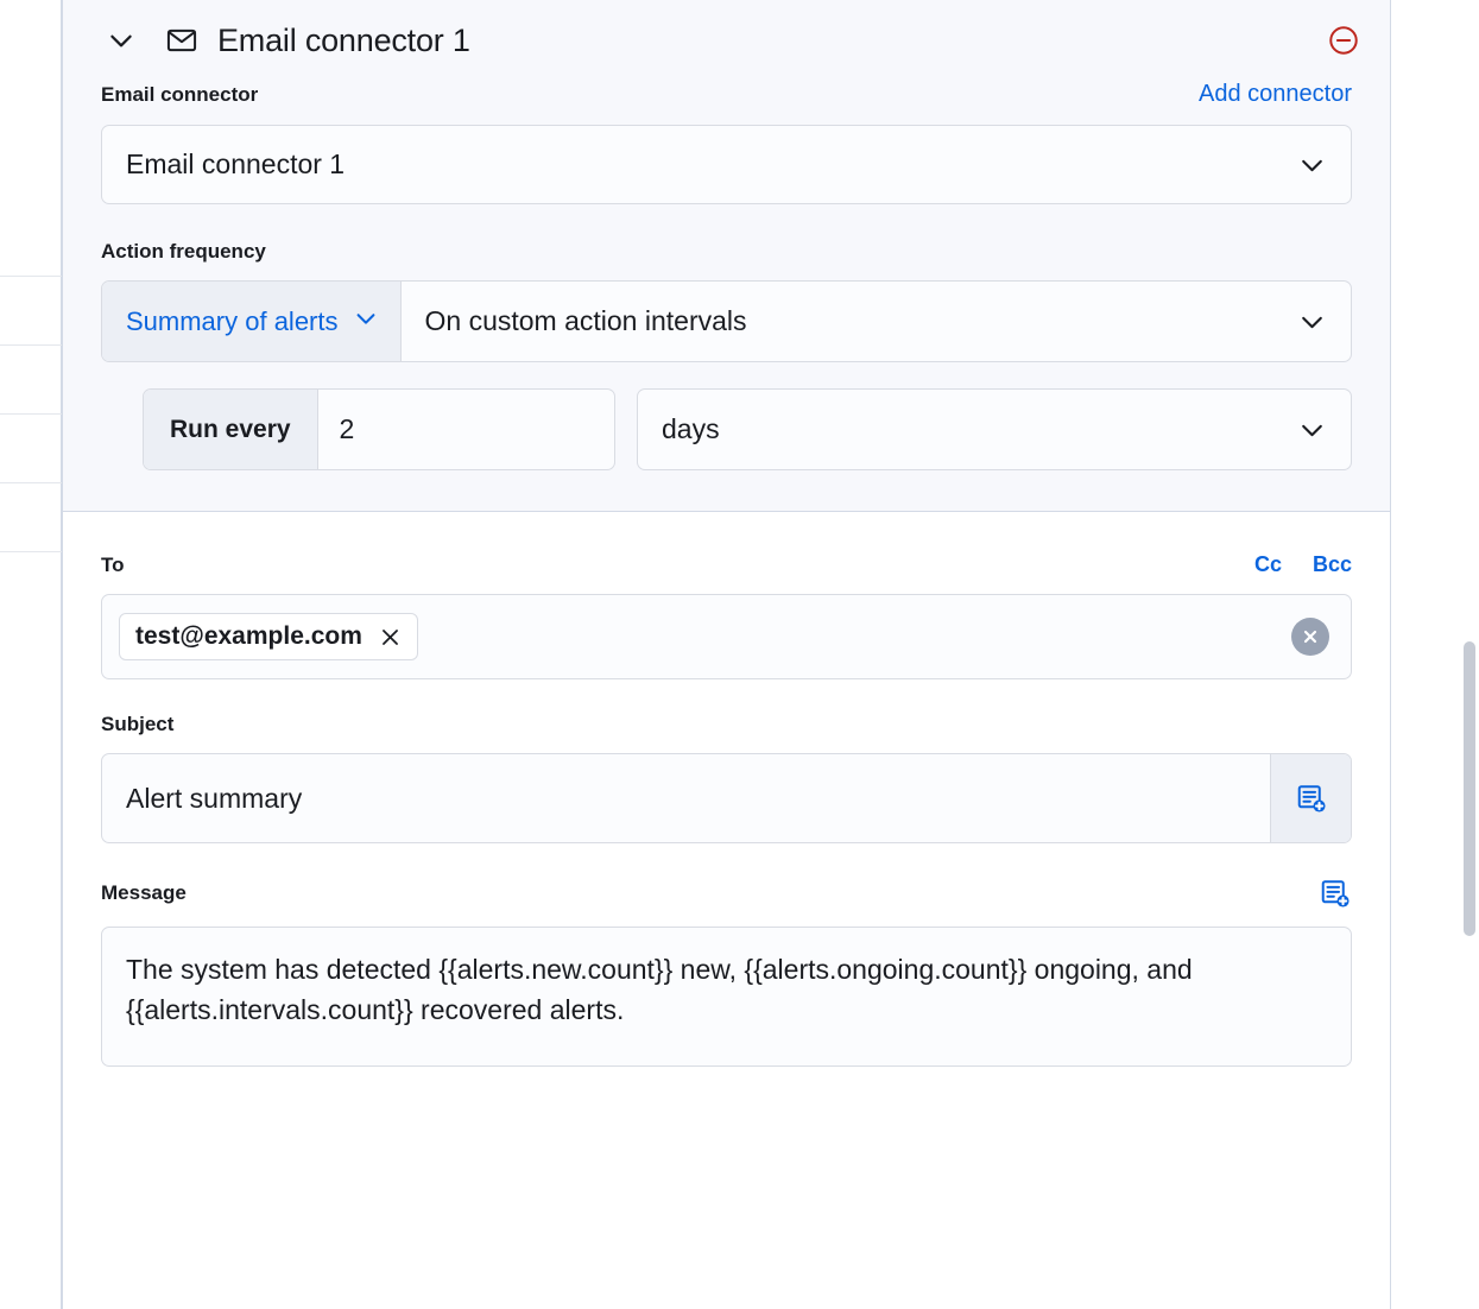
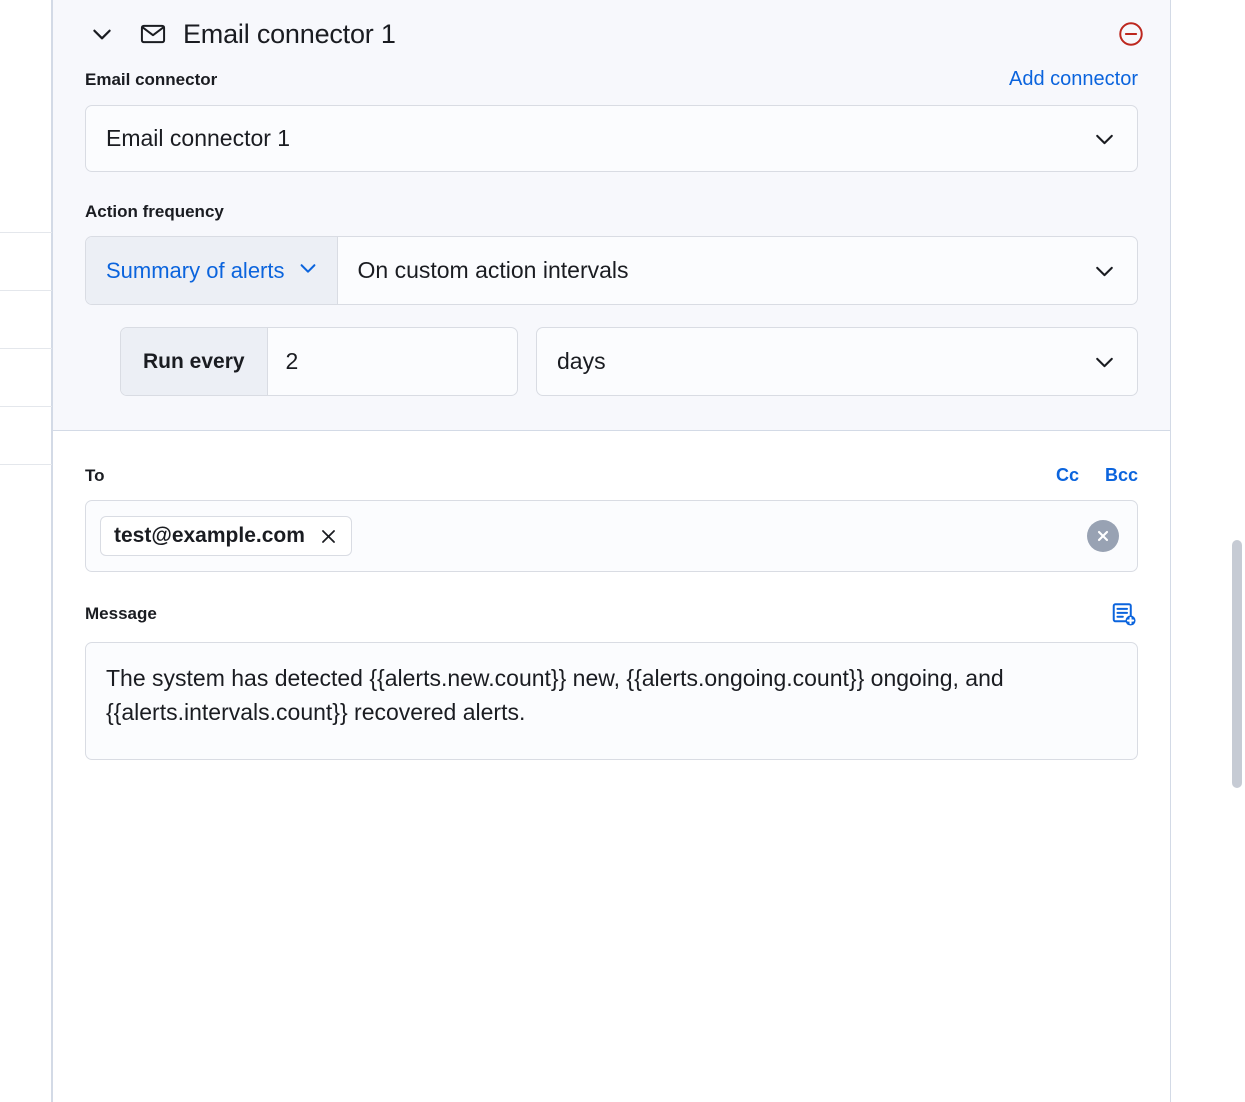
  Email connector 1
  Email connector
  Add connector
  Email connector 1
  Action frequency
  Summary of alerts
  On custom action intervals
  Run every
  2
  days
  To
  Cc
  Bcc
  test@example.com
- Subject
- Alert summary
  Message
  The system has detected {{alerts.new.count}} new, {{alerts.ongoing.count}} ongoing, and {{alerts.intervals.count}} recovered alerts.
